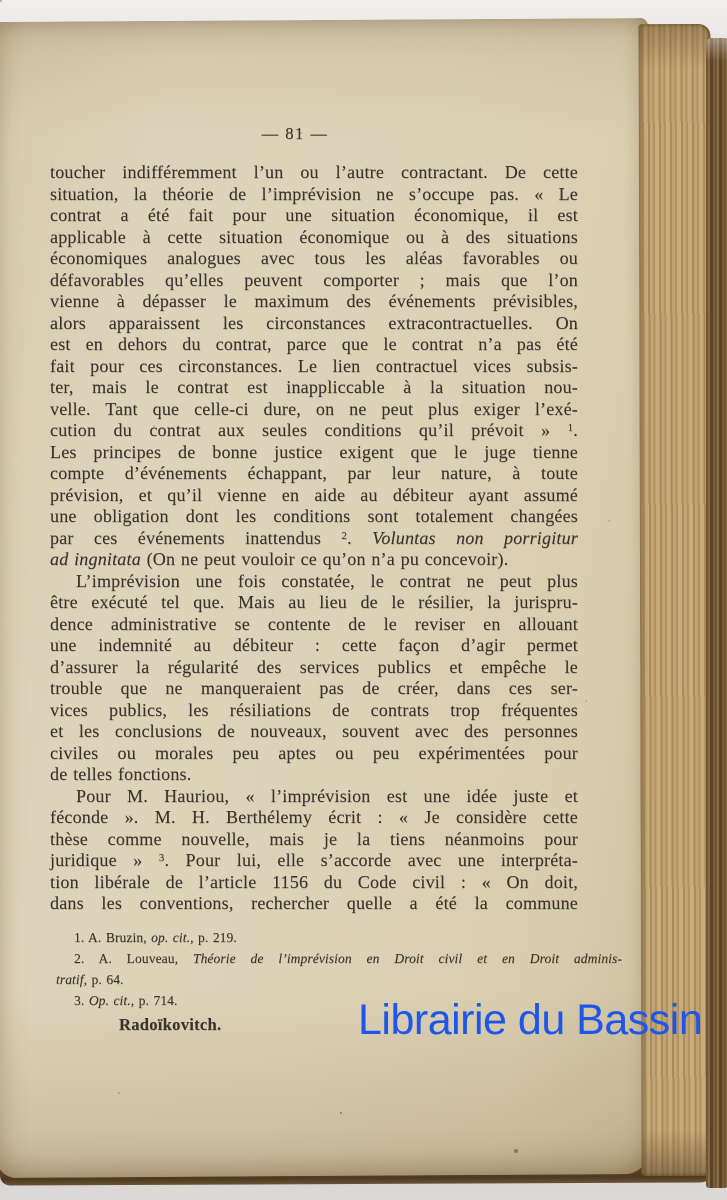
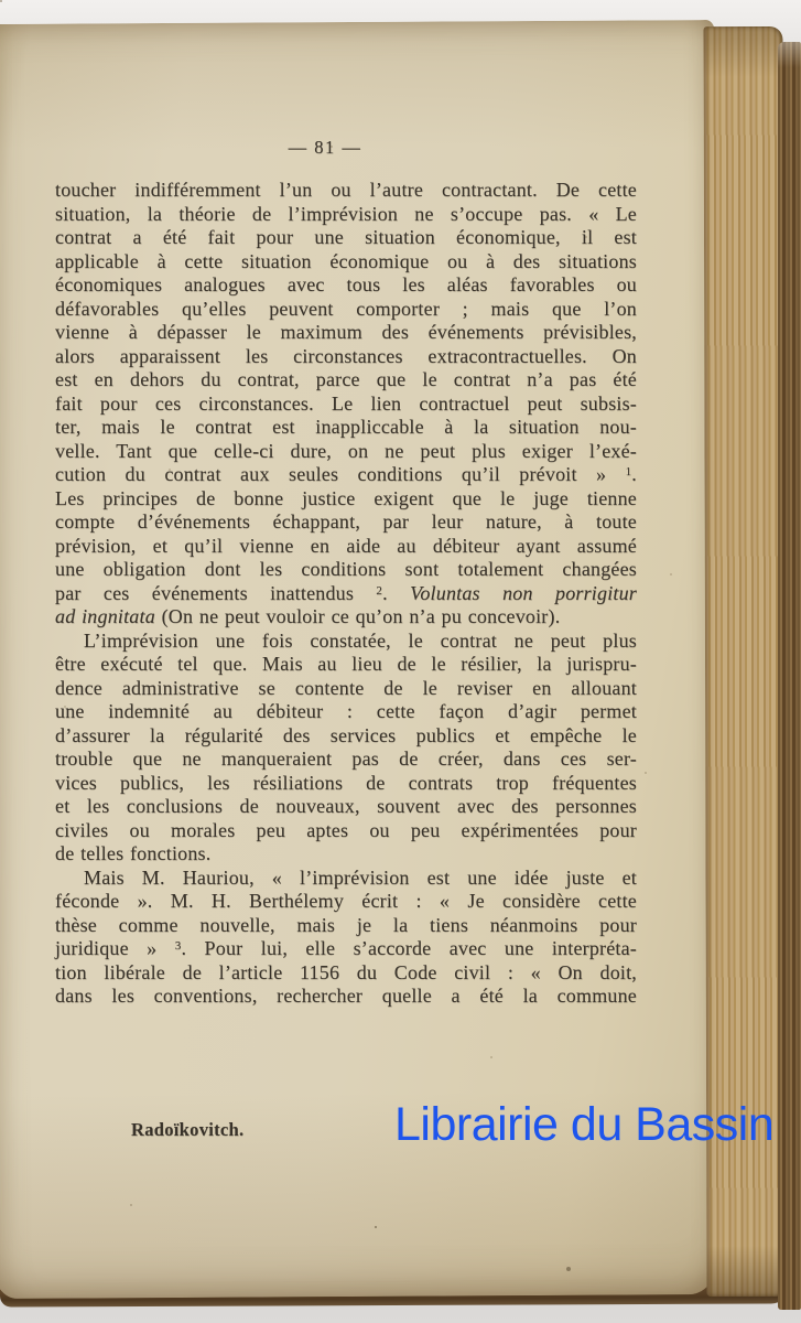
  — 81 —
  toucher indifféremment l’un ou l’autre contractant. De cette
  situation, la théorie de l’imprévision ne s’occupe pas. « Le
  contrat a été fait pour une situation économique, il est
  applicable à cette situation économique ou à des situations
  économiques analogues avec tous les aléas favorables ou
  défavorables qu’elles peuvent comporter ; mais que l’on
  vienne à dépasser le maximum des événements prévisibles,
  alors apparaissent les circonstances extracontractuelles. On
  est en dehors du contrat, parce que le contrat n’a pas été
- fait pour ces circonstances. Le lien contractuel vices subsis-
+ fait pour ces circonstances. Le lien contractuel peut subsis-
  ter, mais le contrat est inappliccable à la situation nou-
  velle. Tant que celle-ci dure, on ne peut plus exiger l’exé-
  cution du contrat aux seules conditions qu’il prévoit » 1.
  Les principes de bonne justice exigent que le juge tienne
  compte d’événements échappant, par leur nature, à toute
  prévision, et qu’il vienne en aide au débiteur ayant assumé
  une obligation dont les conditions sont totalement changées
  par ces événements inattendus 2. Voluntas non porrigitur
  ad ingnitata (On ne peut vouloir ce qu’on n’a pu concevoir).
  L’imprévision une fois constatée, le contrat ne peut plus
  être exécuté tel que. Mais au lieu de le résilier, la jurispru-
  dence administrative se contente de le reviser en allouant
  une indemnité au débiteur : cette façon d’agir permet
  d’assurer la régularité des services publics et empêche le
  trouble que ne manqueraient pas de créer, dans ces ser-
  vices publics, les résiliations de contrats trop fréquentes
  et les conclusions de nouveaux, souvent avec des personnes
  civiles ou morales peu aptes ou peu expérimentées pour
  de telles fonctions.
- Pour M. Hauriou, « l’imprévision est une idée juste et
+ Mais M. Hauriou, « l’imprévision est une idée juste et
  féconde ». M. H. Berthélemy écrit : « Je considère cette
  thèse comme nouvelle, mais je la tiens néanmoins pour
  juridique » 3. Pour lui, elle s’accorde avec une interpréta-
  tion libérale de l’article 1156 du Code civil : « On doit,
  dans les conventions, rechercher quelle a été la commune
- 1. A. Bruzin, op. cit., p. 219.
- 2. A. Louveau, Théorie de l’imprévision en Droit civil et en Droit adminis-
- tratif, p. 64.
- 3. Op. cit., p. 714.
  Radoïkovitch.
  Librairie du Bassin
